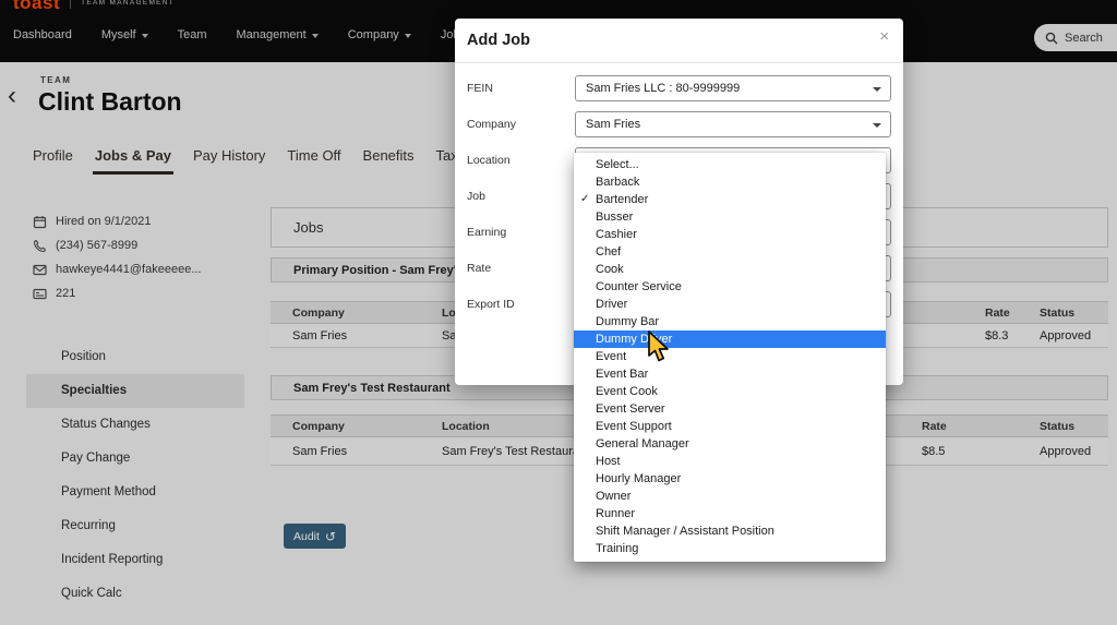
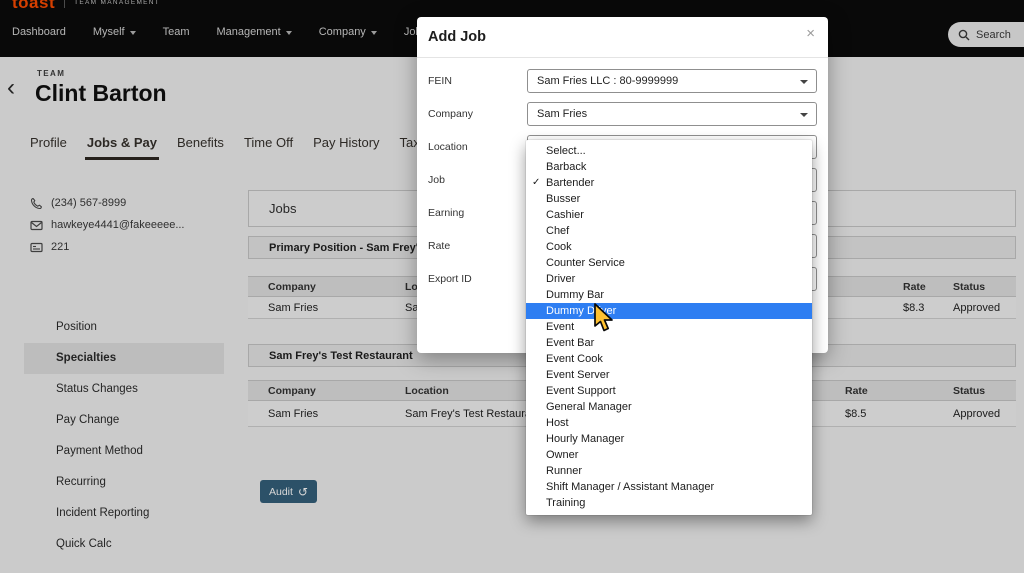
  toast
  Dashboard
  Myself
  Team
  Management
  Company
  Search
  ‹
  TEAM
  Clint Barton
  Profile
  Jobs & Pay
- Pay History
+ Benefits
  Time Off
- Benefits
+ Pay History
- Hired on 9/1/2021
  (234) 567-8999
  hawkeye4441@fakeeeee...
  221
  Position
  Specialties
  Status Changes
  Pay Change
  Payment Method
  Recurring
  Incident Reporting
  Quick Calc
  Jobs
  Company
  Rate
  Status
  Sam Fries
  $8.3
  Approved
  Sam Frey's Test Restaurant
  Company
  Location
  Rate
  Status
  Sam Fries
  Sam Frey's Test Restaur
  $8.5
  Approved
  Audit
  ↺
  Add Job
  ×
  FEIN
  Sam Fries LLC : 80-9999999
  Company
  Sam Fries
  Location
  Job
  Earning
  Rate
  Export ID
  Select...
  Barback
  ✓
  Bartender
  Busser
  Cashier
  Chef
  Cook
  Counter Service
  Driver
  Dummy Bar
  Dummy Dver
  Event
  Event Bar
  Event Cook
  Event Server
  Event Support
  General Manager
  Host
  Hourly Manager
  Owner
  Runner
- Shift Manager / Assistant Position
+ Shift Manager / Assistant Manager
  Training
